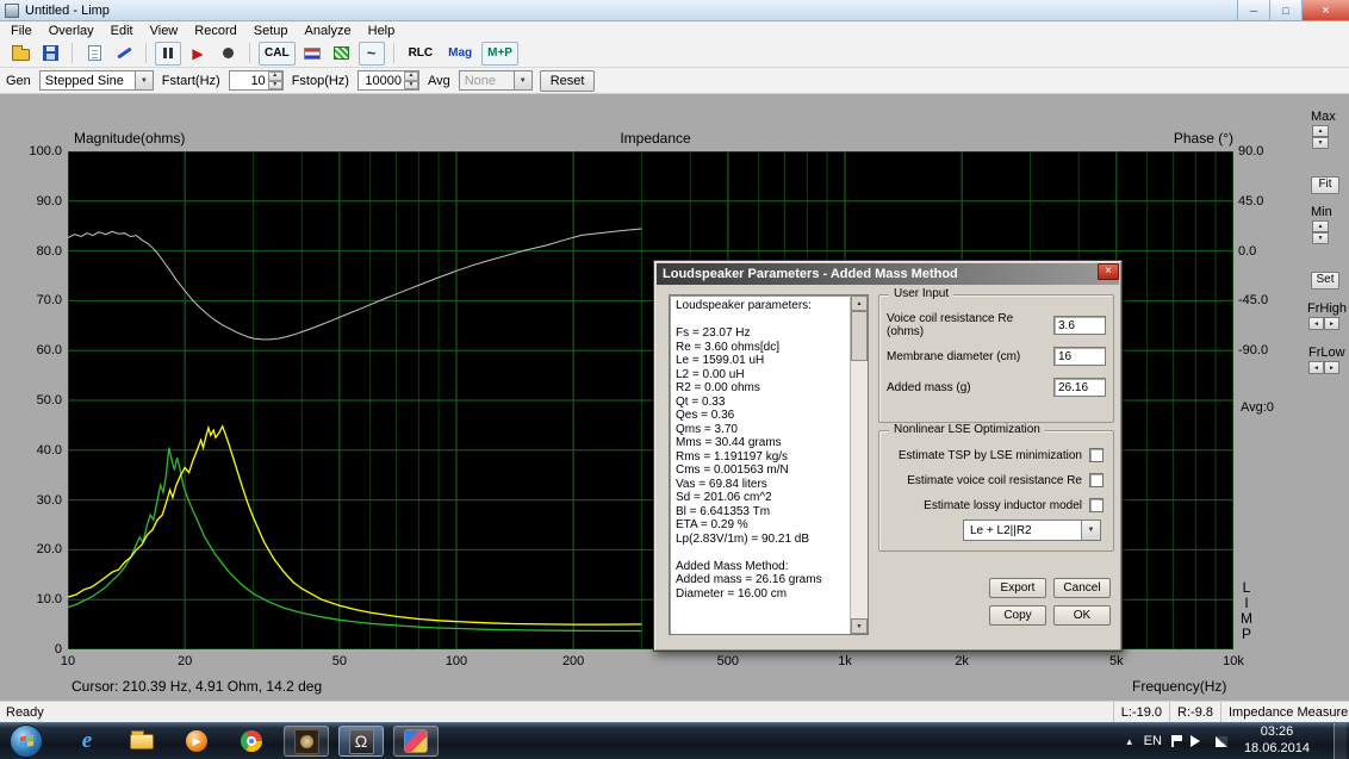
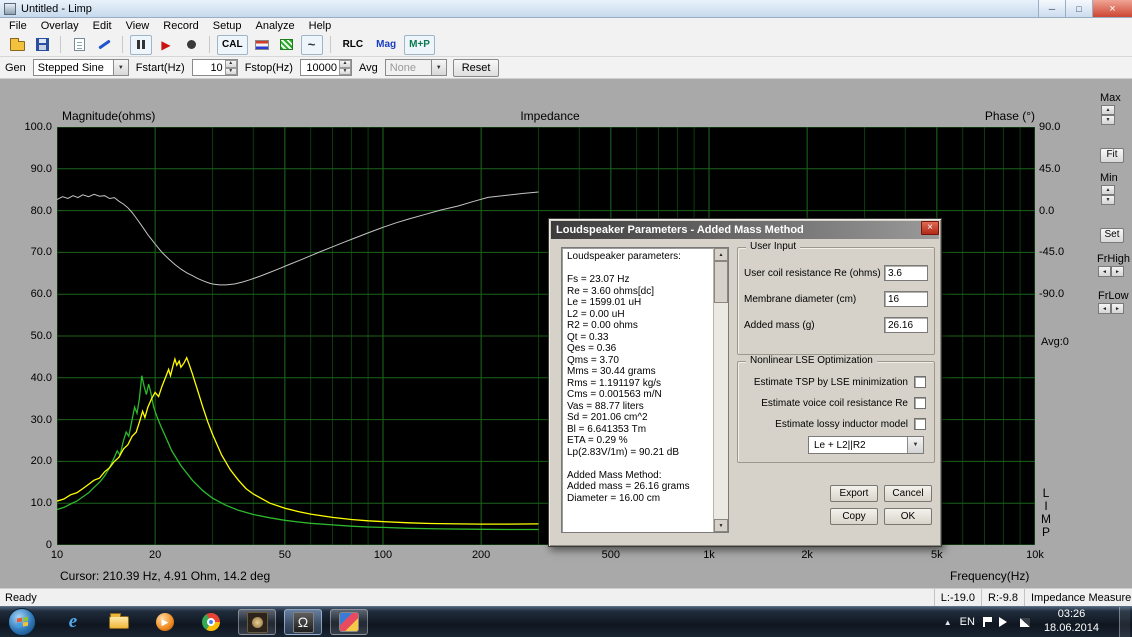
  Untitled - Limp
  ─
  □
  ×
  File
  Overlay
  Edit
  View
  Record
  Setup
  Analyze
  Help
  ▶
  CAL
  ~
  RLC
  Mag
  M+P
  Gen
  Stepped Sine
  Fstart(Hz)
  10
  Fstop(Hz)
  10000
  Avg
  None
  Reset
  Magnitude(ohms)
  Impedance
  Phase (°)
  Cursor: 210.39 Hz, 4.91 Ohm, 14.2 deg
  Frequency(Hz)
  Avg:0
  L
  I
  M
  P
  Max
  Fit
  Min
  Set
  FrHigh
  FrLow
  100.0
  90.0
  80.0
  70.0
  60.0
  50.0
  40.0
  30.0
  20.0
  10.0
  0
  90.0
  45.0
  0.0
  -45.0
  -90.0
  10
  20
  50
  100
  200
  500
  1k
  2k
  5k
  10k
  Loudspeaker Parameters - Added Mass Method
  ×
  Loudspeaker parameters:
  Fs = 23.07 Hz
  Re = 3.60 ohms[dc]
  Le = 1599.01 uH
  L2 = 0.00 uH
  R2 = 0.00 ohms
  Qt = 0.33
  Qes = 0.36
  Qms = 3.70
  Mms = 30.44 grams
  Rms = 1.191197 kg/s
  Cms = 0.001563 m/N
- Vas = 69.84 liters
+ Vas = 88.77 liters
  Sd = 201.06 cm^2
  Bl = 6.641353 Tm
  ETA = 0.29 %
  Lp(2.83V/1m) = 90.21 dB
  Added Mass Method:
  Added mass = 26.16 grams
  Diameter = 16.00 cm
  User Input
- Voice coil resistance Re (ohms)
+ User coil resistance Re (ohms)
  3.6
  Membrane diameter (cm)
  16
  Added mass (g)
  26.16
  Nonlinear LSE Optimization
  Estimate TSP by LSE minimization
  Estimate voice coil resistance Re
  Estimate lossy inductor model
  Le + L2||R2
  Export
  Cancel
  Copy
  OK
  Ready
  L:-19.0
  R:-9.8
  Impedance Measure
  e
  ▶
  Ω
  ▲
  EN
  03:26
  18.06.2014
